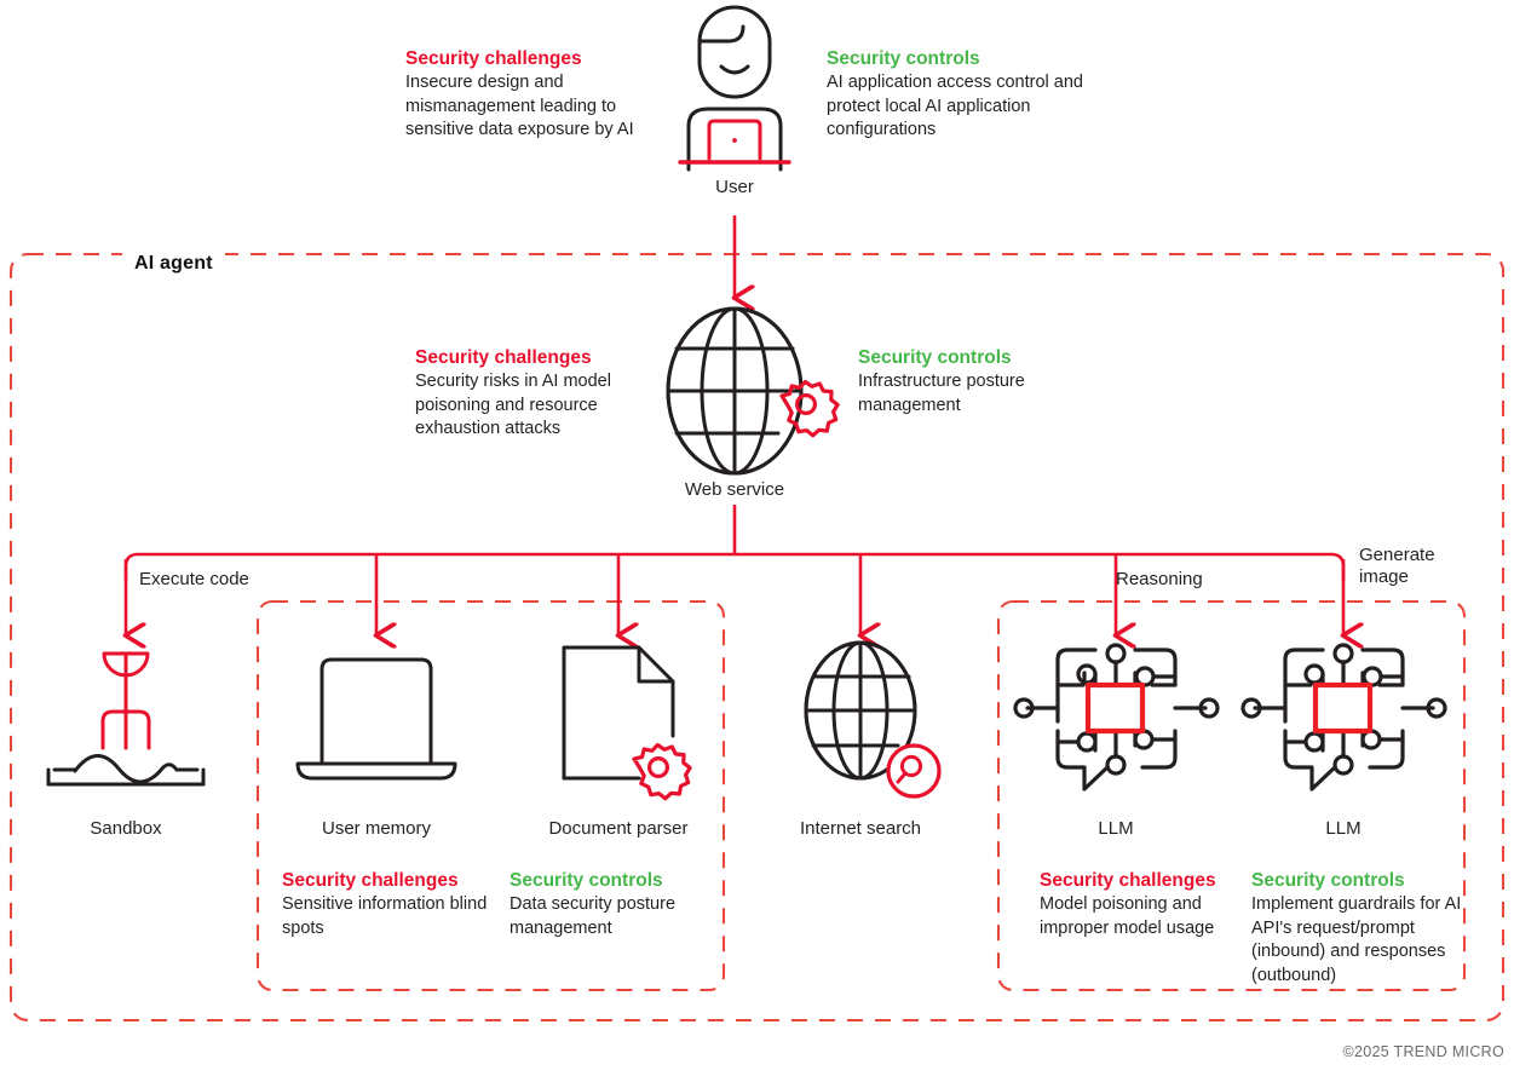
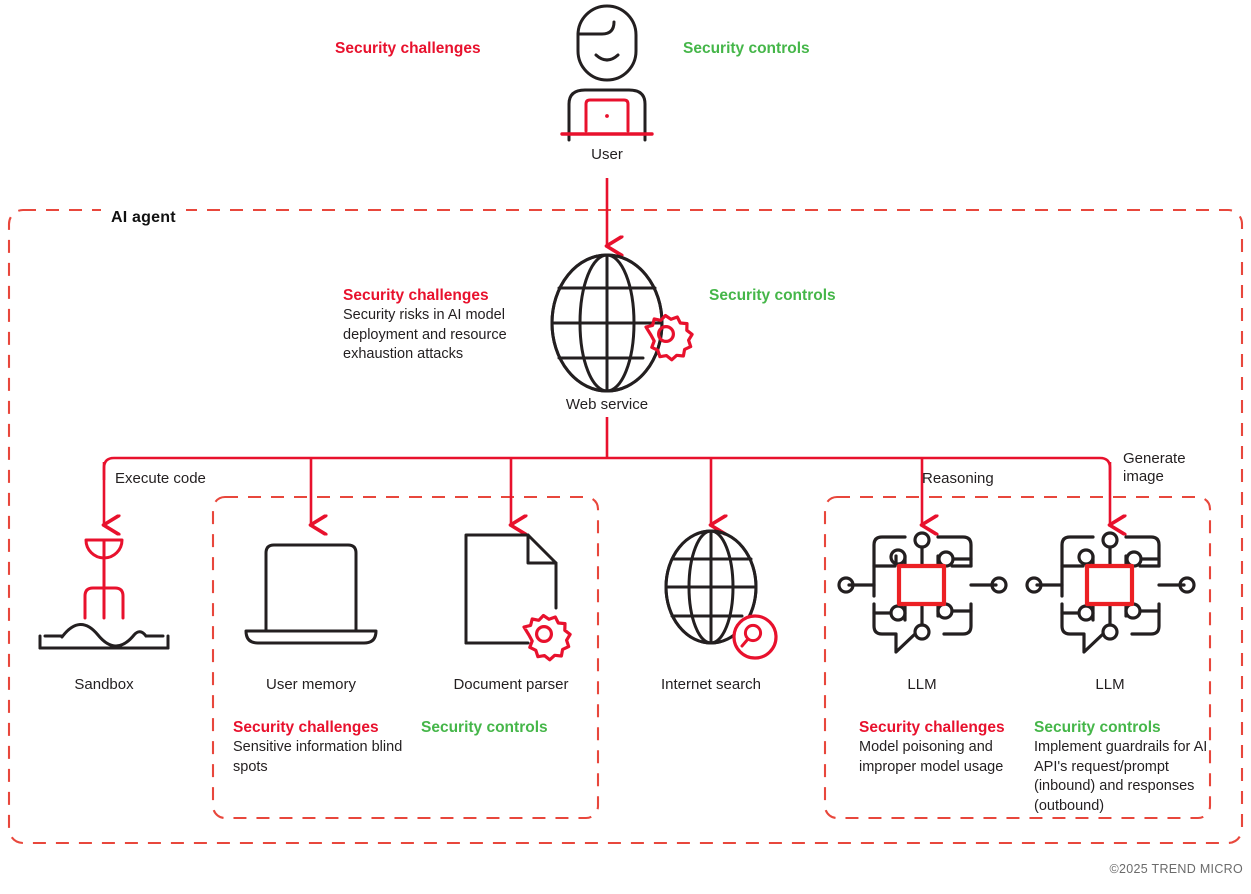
  AI agent
  Security challenges
- Insecure design and mismanagement leading to sensitive data exposure by AI
  Security controls
- AI application access control and protect local AI application configurations
  User
  Security challenges
- Security risks in AI model poisoning and resource exhaustion attacks
+ Security risks in AI model deployment and resource exhaustion attacks
  Security controls
- Infrastructure posture management
  Web service
  Execute code
  Reasoning
  Generate
  image
  Sandbox
  User memory
  Document parser
  Internet search
  LLM
  LLM
  Security challenges
  Sensitive information blind spots
  Security controls
- Data security posture management
  Security challenges
  Model poisoning and improper model usage
  Security controls
  Implement guardrails for AI API's request/prompt (inbound) and responses (outbound)
  ©2025 TREND MICRO
